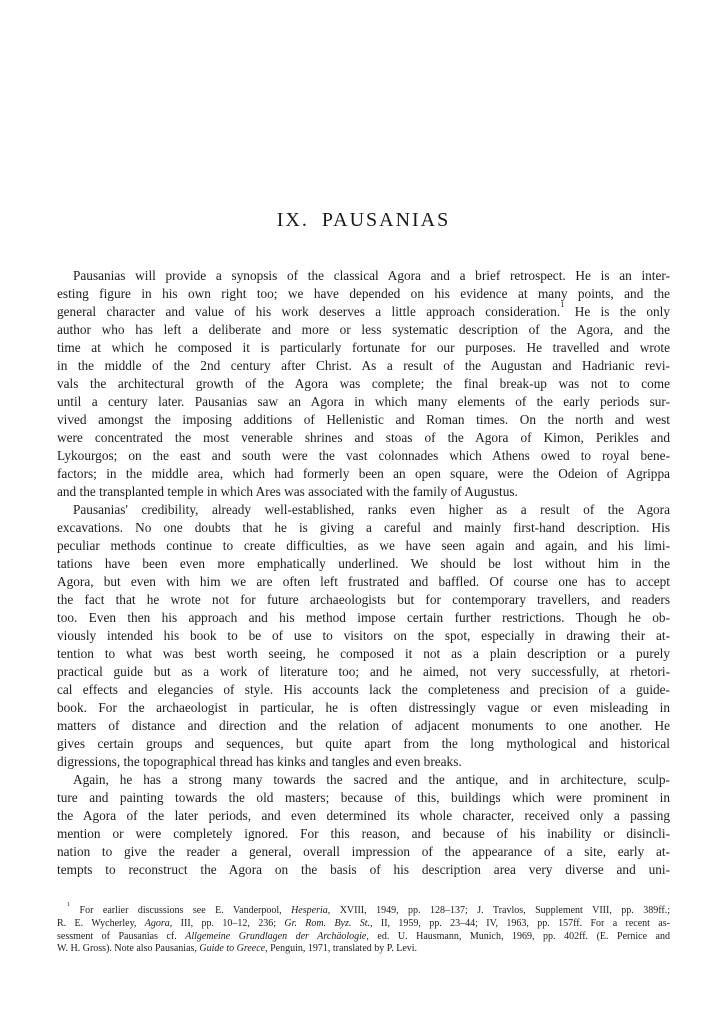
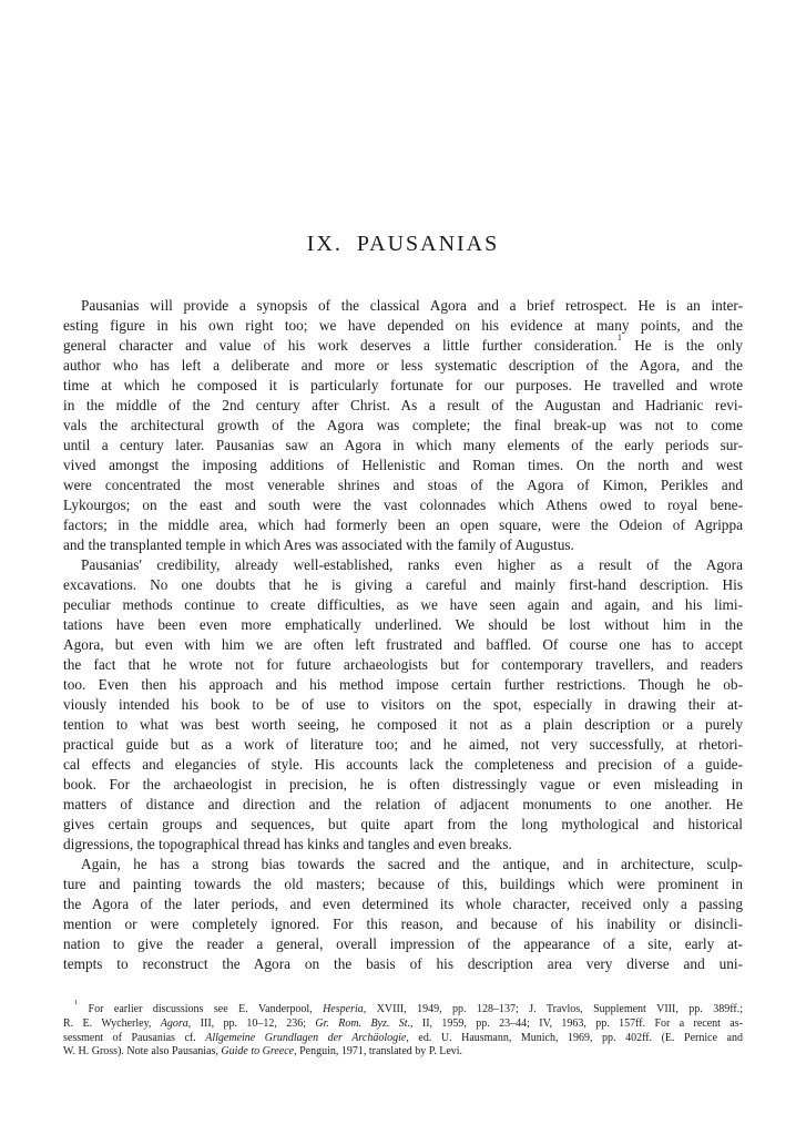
  IX. PAUSANIAS
  Pausanias will provide a synopsis of the classical Agora and a brief retrospect. He is an inter-
  esting figure in his own right too; we have depended on his evidence at many points, and the
- general character and value of his work deserves a little approach consideration.1 He is the only
+ general character and value of his work deserves a little further consideration.1 He is the only
  author who has left a deliberate and more or less systematic description of the Agora, and the
  time at which he composed it is particularly fortunate for our purposes. He travelled and wrote
  in the middle of the 2nd century after Christ. As a result of the Augustan and Hadrianic revi-
  vals the architectural growth of the Agora was complete; the final break-up was not to come
  until a century later. Pausanias saw an Agora in which many elements of the early periods sur-
  vived amongst the imposing additions of Hellenistic and Roman times. On the north and west
  were concentrated the most venerable shrines and stoas of the Agora of Kimon, Perikles and
  Lykourgos; on the east and south were the vast colonnades which Athens owed to royal bene-
  factors; in the middle area, which had formerly been an open square, were the Odeion of Agrippa
  and the transplanted temple in which Ares was associated with the family of Augustus.
  Pausanias' credibility, already well-established, ranks even higher as a result of the Agora
  excavations. No one doubts that he is giving a careful and mainly first-hand description. His
  peculiar methods continue to create difficulties, as we have seen again and again, and his limi-
  tations have been even more emphatically underlined. We should be lost without him in the
  Agora, but even with him we are often left frustrated and baffled. Of course one has to accept
  the fact that he wrote not for future archaeologists but for contemporary travellers, and readers
  too. Even then his approach and his method impose certain further restrictions. Though he ob-
  viously intended his book to be of use to visitors on the spot, especially in drawing their at-
  tention to what was best worth seeing, he composed it not as a plain description or a purely
  practical guide but as a work of literature too; and he aimed, not very successfully, at rhetori-
  cal effects and elegancies of style. His accounts lack the completeness and precision of a guide-
- book. For the archaeologist in particular, he is often distressingly vague or even misleading in
+ book. For the archaeologist in precision, he is often distressingly vague or even misleading in
  matters of distance and direction and the relation of adjacent monuments to one another. He
  gives certain groups and sequences, but quite apart from the long mythological and historical
  digressions, the topographical thread has kinks and tangles and even breaks.
- Again, he has a strong many towards the sacred and the antique, and in architecture, sculp-
+ Again, he has a strong bias towards the sacred and the antique, and in architecture, sculp-
  ture and painting towards the old masters; because of this, buildings which were prominent in
  the Agora of the later periods, and even determined its whole character, received only a passing
  mention or were completely ignored. For this reason, and because of his inability or disincli-
  nation to give the reader a general, overall impression of the appearance of a site, early at-
  tempts to reconstruct the Agora on the basis of his description area very diverse and uni-
  For earlier discussions see E. Vanderpool, Hesperia, XVIII, 1949, pp. 128–137; J. Travlos, Supplement VIII, pp. 389ff.;
  R. E. Wycherley, Agora, III, pp. 10–12, 236; Gr. Rom. Byz. St., II, 1959, pp. 23–44; IV, 1963, pp. 157ff. For a recent as-
  sessment of Pausanias cf. Allgemeine Grundlagen der Archäologie, ed. U. Hausmann, Munich, 1969, pp. 402ff. (E. Pernice and
  W. H. Gross). Note also Pausanias, Guide to Greece, Penguin, 1971, translated by P. Levi.
